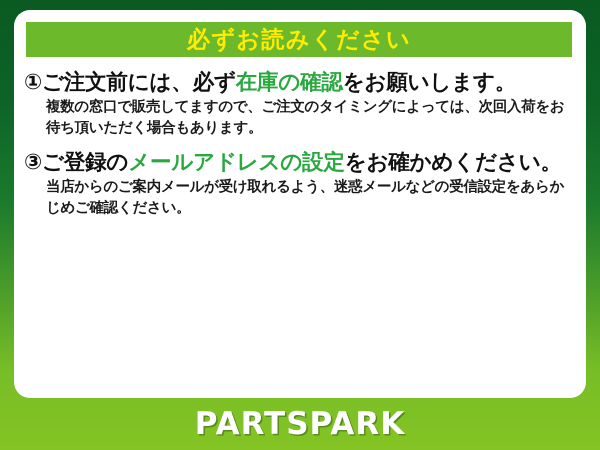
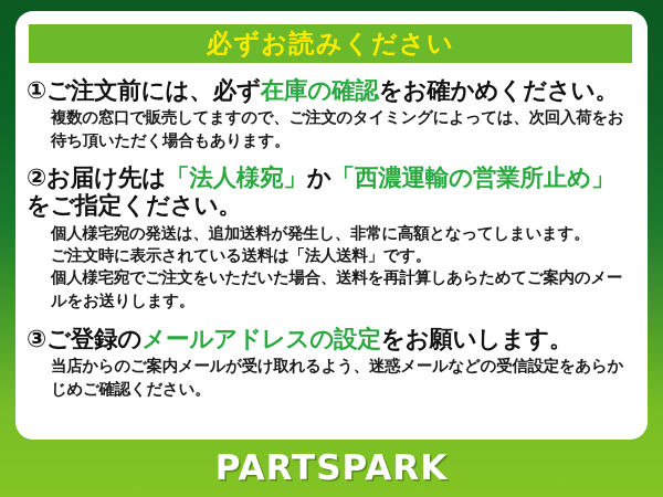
  必ずお読みください
- ①ご注文前には、必ず在庫の確認をお願いします。
+ ①ご注文前には、必ず在庫の確認をお確かめください。
  複数の窓口で販売してますので、ご注文のタイミングによっては、次回入荷をお待ち頂いただく場合もあります。
+ ②お届け先は「法人様宛」か「西濃運輸の営業所止め」をご指定ください。
+ 個人様宅宛の発送は、追加送料が発生し、非常に高額となってしまいます。
+ ご注文時に表示されている送料は「法人送料」です。
+ 個人様宅宛でご注文をいただいた場合、送料を再計算しあらためてご案内のメールをお送りします。
- ③ご登録のメールアドレスの設定をお確かめください。
+ ③ご登録のメールアドレスの設定をお願いします。
  当店からのご案内メールが受け取れるよう、迷惑メールなどの受信設定をあらかじめご確認ください。
  PARTSPARK
